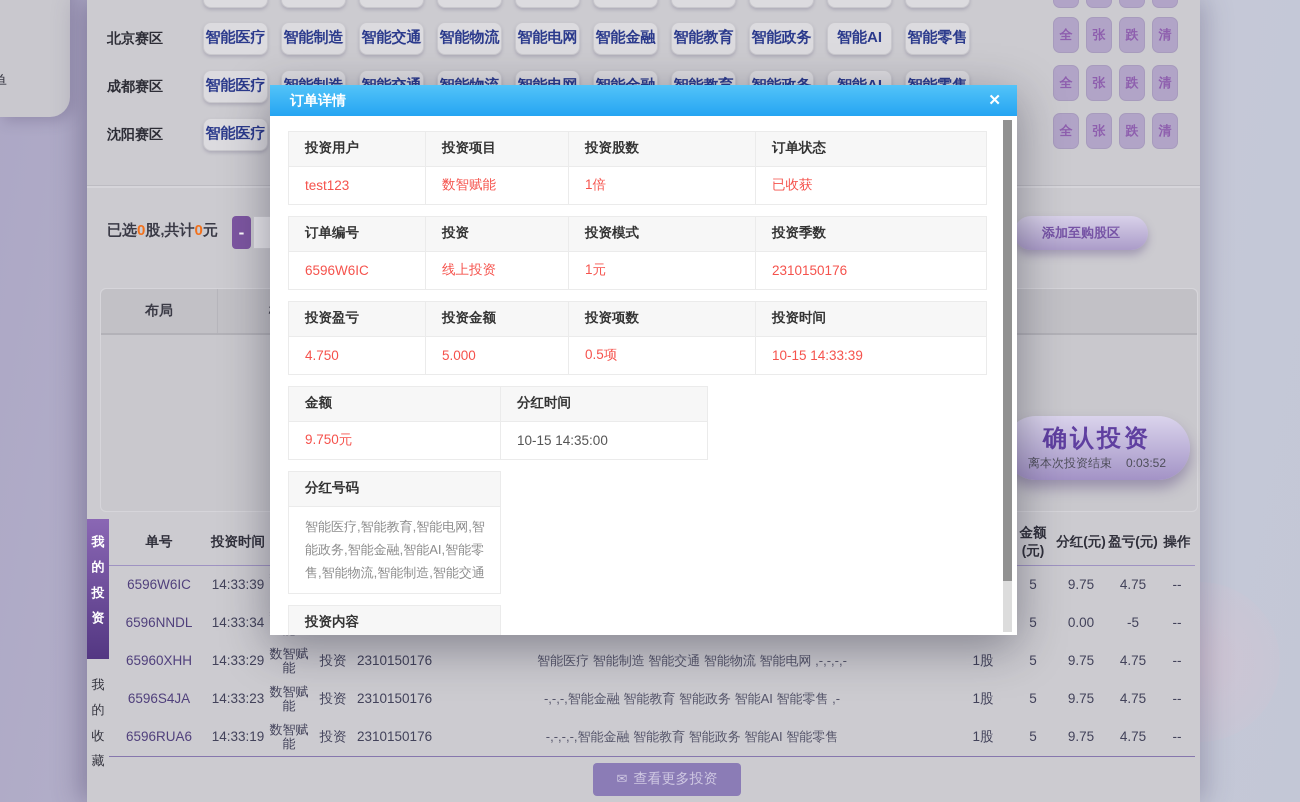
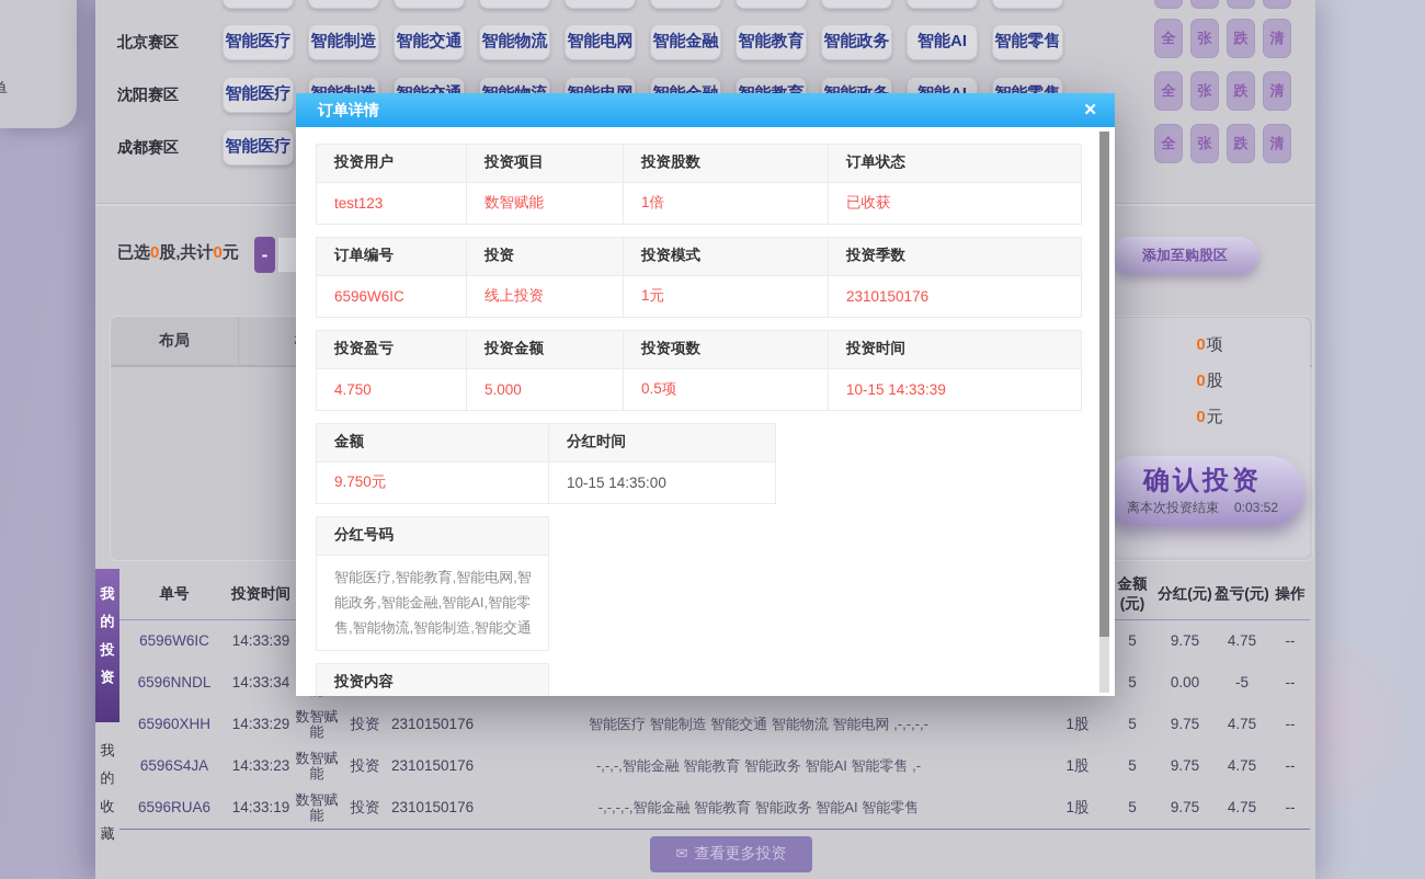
  北京赛区
  智能医疗
  智能制造
  智能交通
  智能物流
  智能电网
  智能金融
  智能教育
  智能政务
  智能AI
  智能零售
- 成都赛区
+ 沈阳赛区
  智能医疗
- 沈阳赛区
+ 成都赛区
  智能医疗
  全
  张
  跌
  清
  全
  张
  跌
  清
  全
  张
  跌
  清
  已选0股,共计0元
  -
  添加至购股区
  布局
+ 0项
+ 0股
+ 0元
  确认投资
  离本次投资结束 0:03:52
  单号	投资时间						金额(元)	分红(元)	盈亏(元)	操作
  65960XHH	14:33:29	数智赋能	投资	2310150176	智能医疗 智能制造 智能交通 智能物流 智能电网 ,-,-,-,-	1股	5	9.75	4.75	--
  6596S4JA	14:33:23	数智赋能	投资	2310150176	-,-,-,智能金融 智能教育 智能政务 智能AI 智能零售 ,-	1股	5	9.75	4.75	--
  6596RUA6	14:33:19	数智赋能	投资	2310150176	-,-,-,-,智能金融 智能教育 智能政务 智能AI 智能零售	1股	5	9.75	4.75	--
  我
  的
  投
  资
  我
  的
  收
  藏
  ✉ 查看更多投资
  订单详情
  ✕
  投资用户	投资项目	投资股数	订单状态
  test123	数智赋能	1倍	已收获
  订单编号	投资	投资模式	投资季数
  6596W6IC	线上投资	1元	2310150176
  投资盈亏	投资金额	投资项数	投资时间
  4.750	5.000	0.5项	10-15 14:33:39
  金额	分红时间
  9.750元	10-15 14:35:00
  分红号码
  智能医疗,智能教育,智能电网,智能政务,智能金融,智能AI,智能零售,智能物流,智能制造,智能交通
  投资内容
